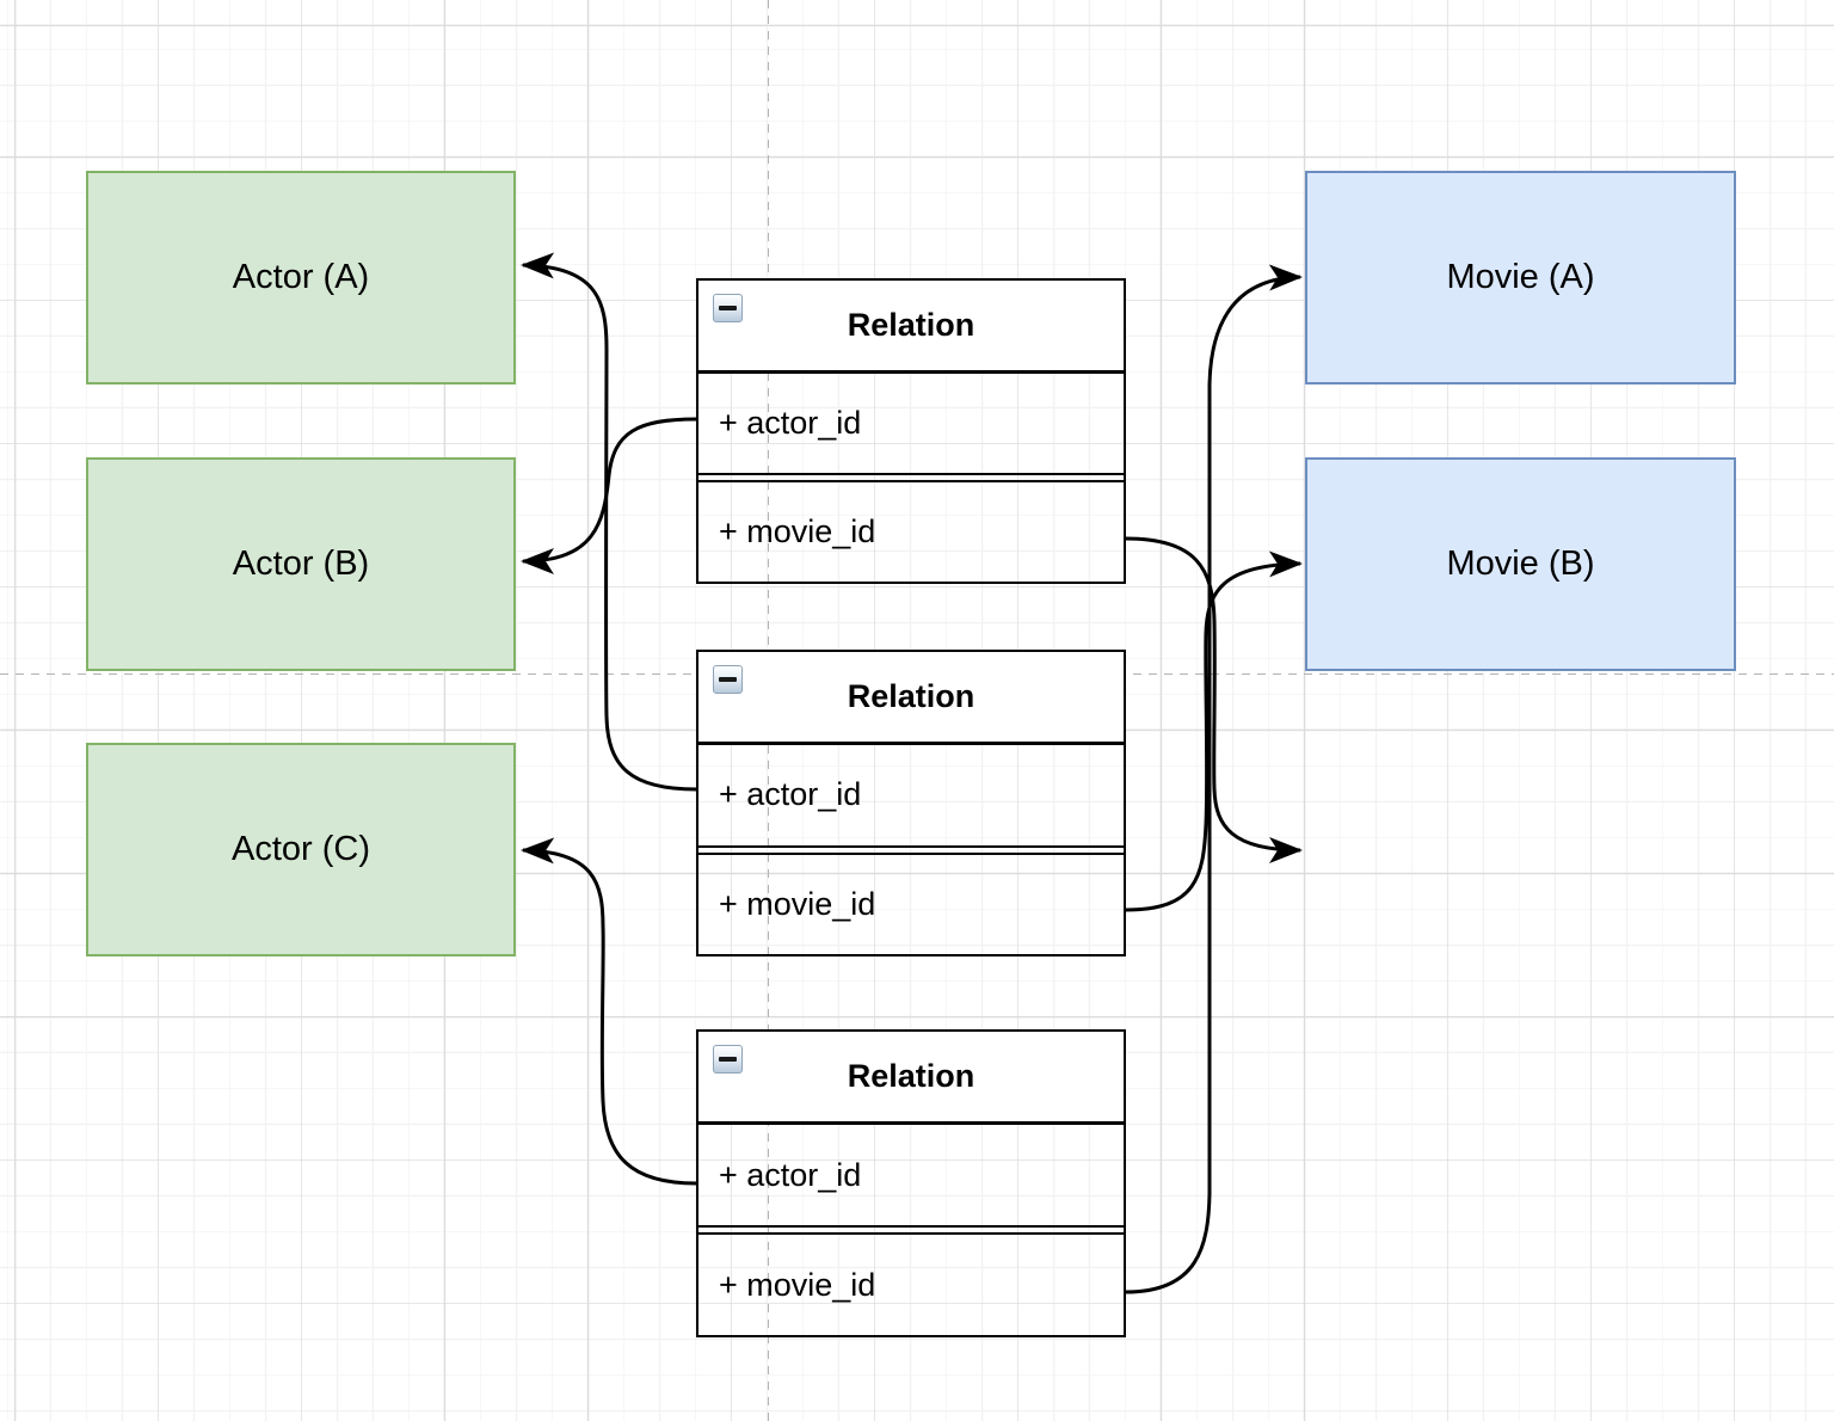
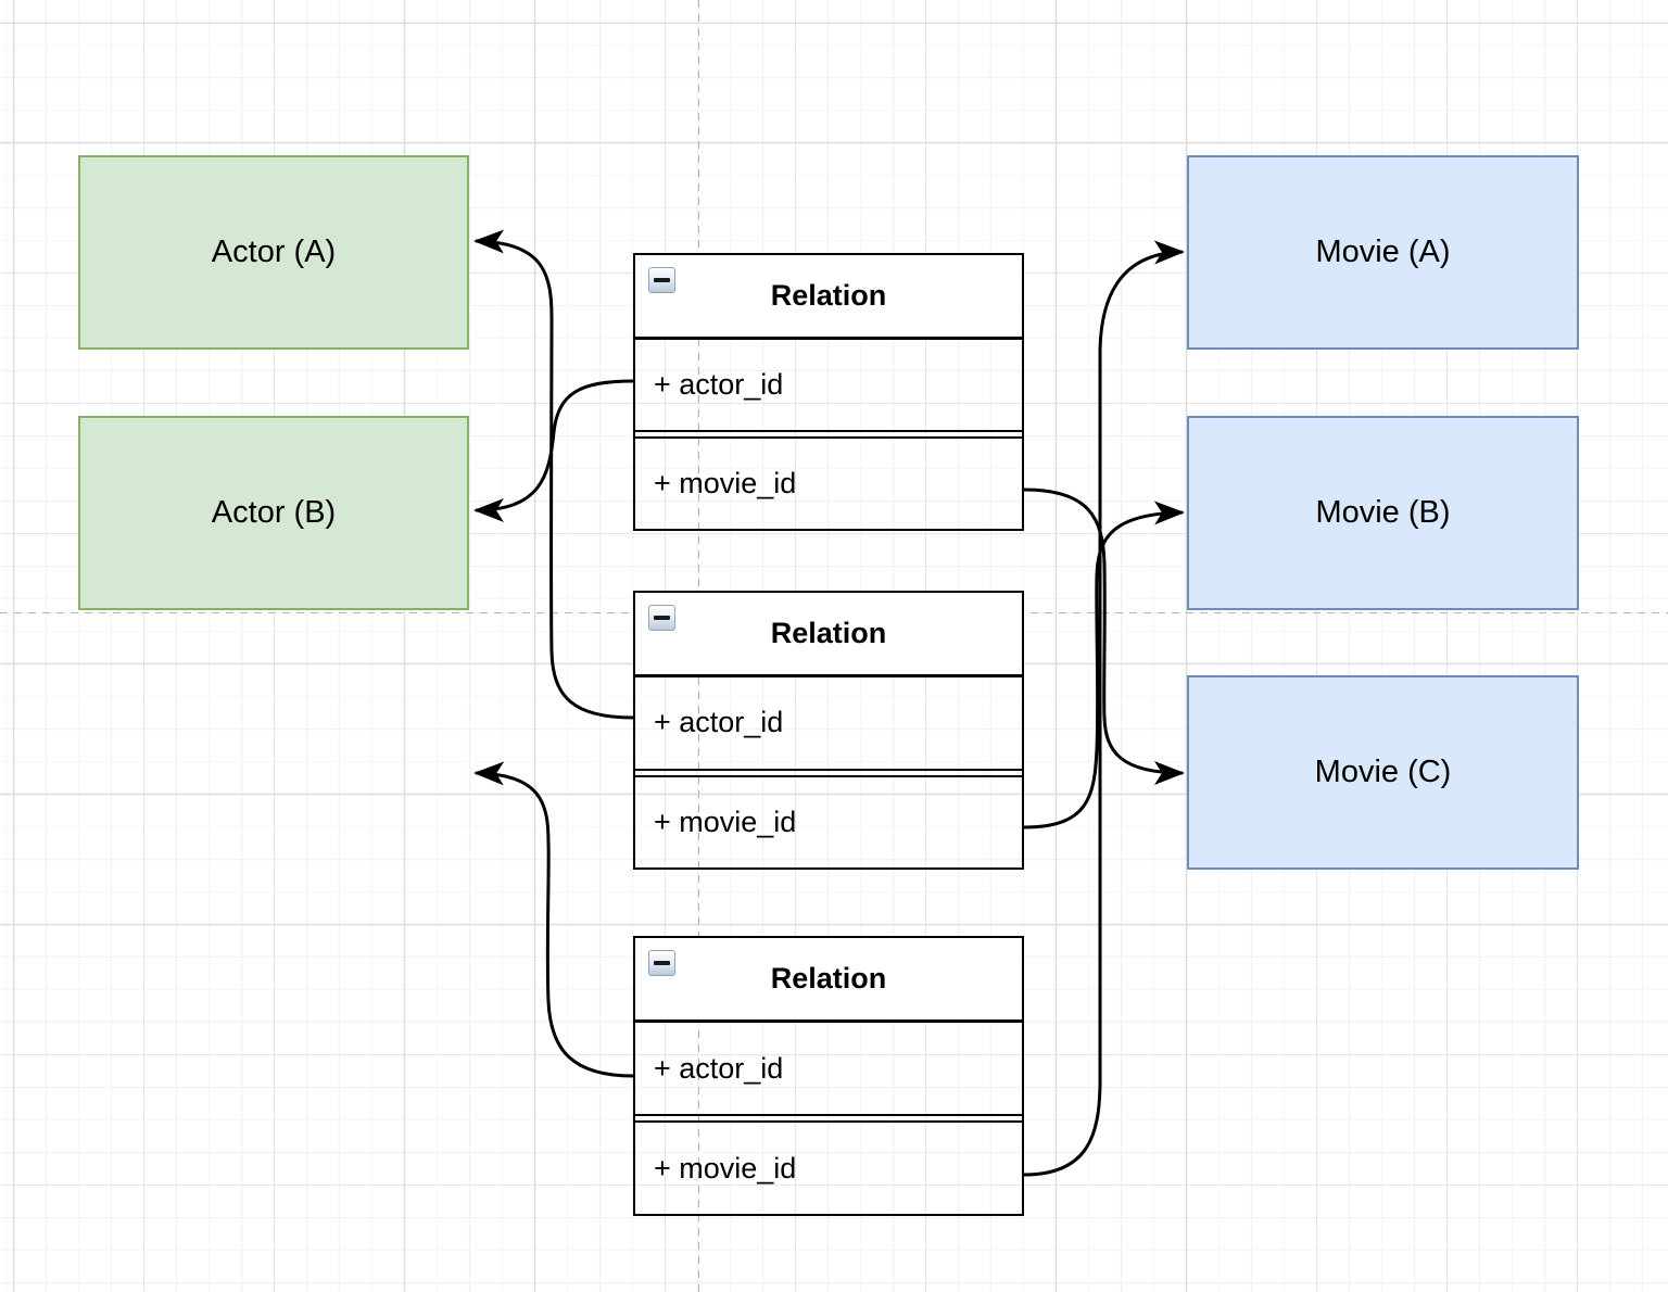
  Actor (A)
  Actor (B)
- Actor (C)
  Movie (A)
  Movie (B)
+ Movie (C)
  Relation
  + actor_id
  + movie_id
  Relation
  + actor_id
  + movie_id
  Relation
  + actor_id
  + movie_id
